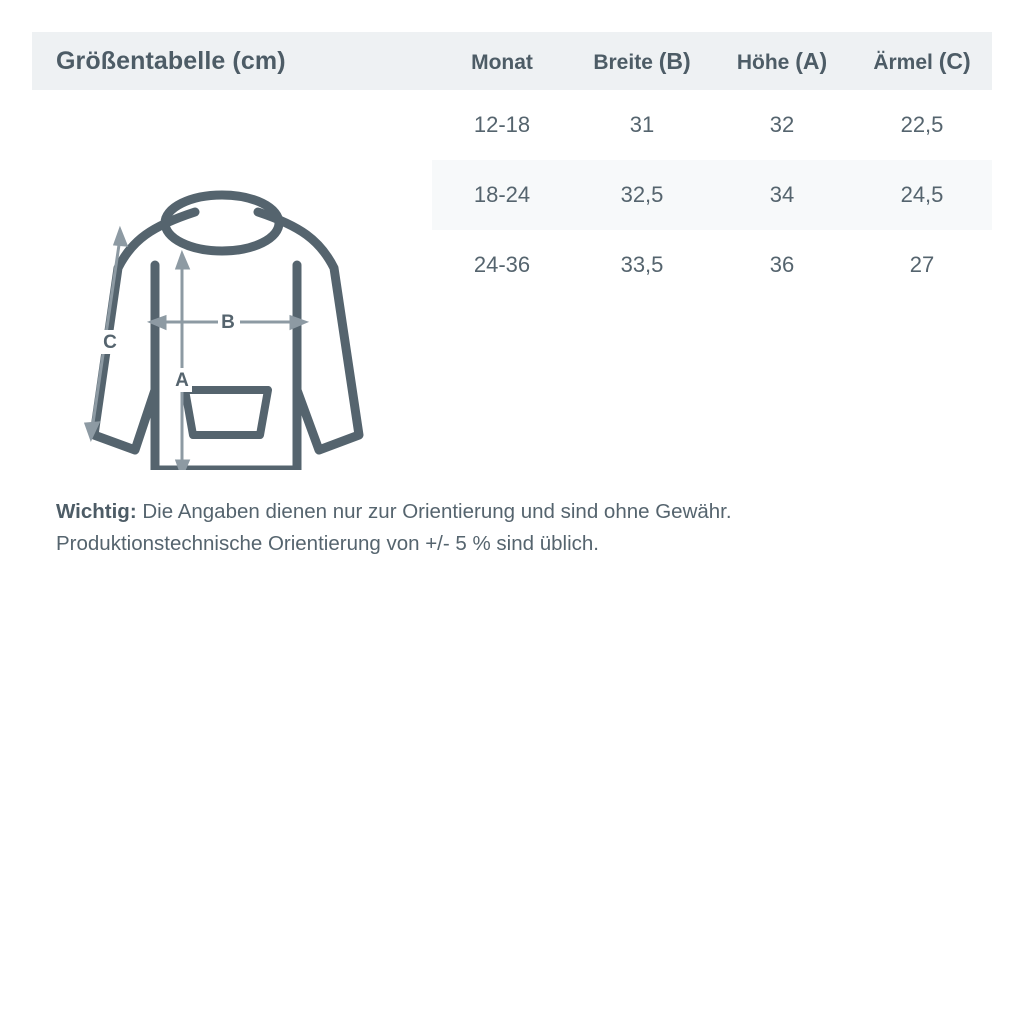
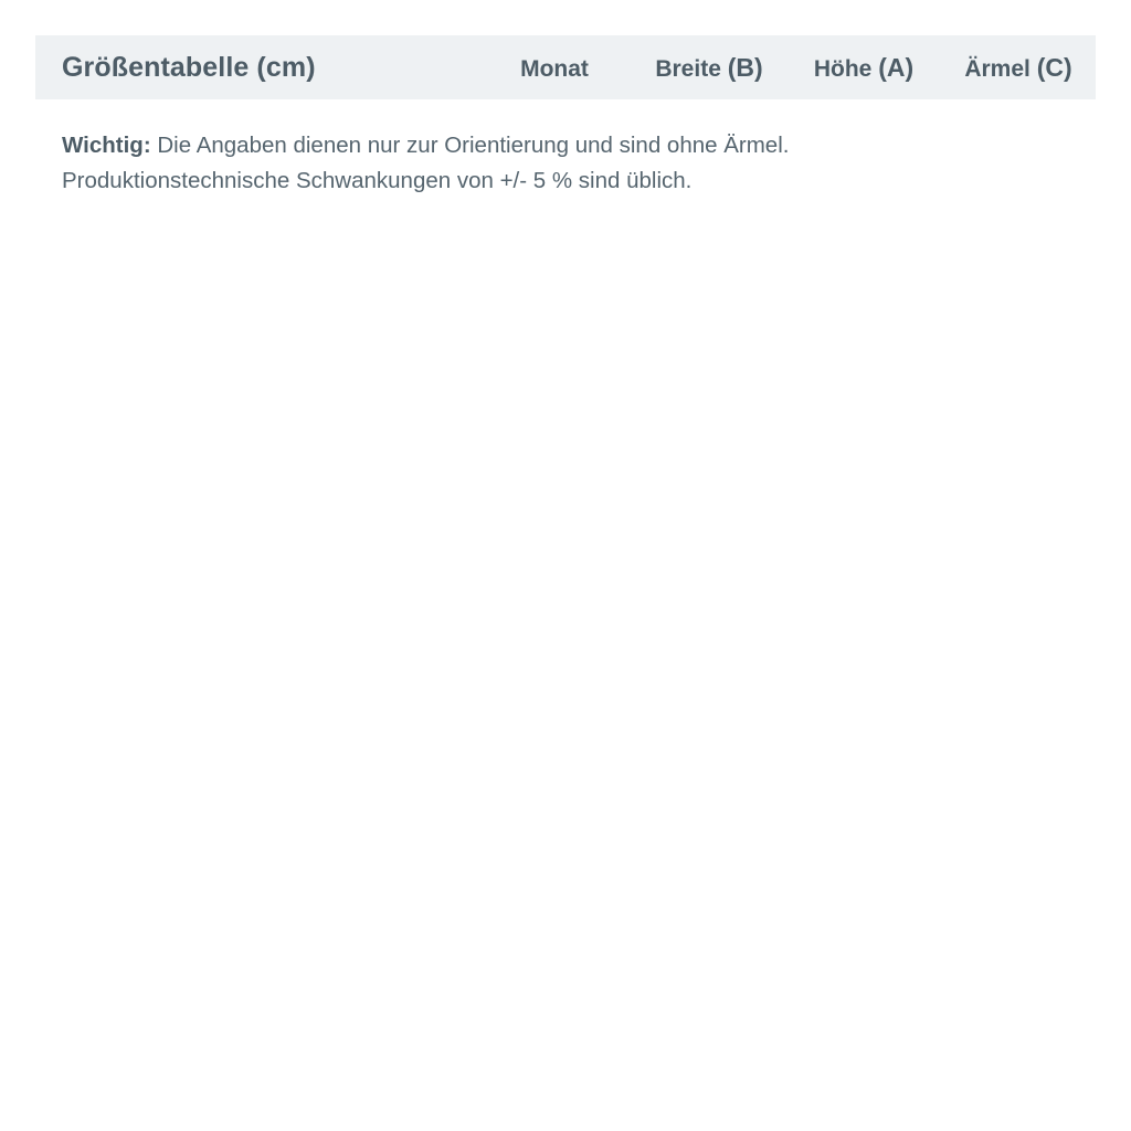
  Größentabelle (cm)
  Monat
  Breite (B)
  Höhe (A)
  Ärmel (C)
- C
- B
- A
- 12-18
- 31
- 32
- 22,5
- 18-24
- 32,5
- 34
- 24,5
- 24-36
- 33,5
- 36
- 27
- Wichtig: Die Angaben dienen nur zur Orientierung und sind ohne Gewähr.
+ Wichtig: Die Angaben dienen nur zur Orientierung und sind ohne Ärmel.
- Produktionstechnische Orientierung von +/- 5 % sind üblich.
+ Produktionstechnische Schwankungen von +/- 5 % sind üblich.
